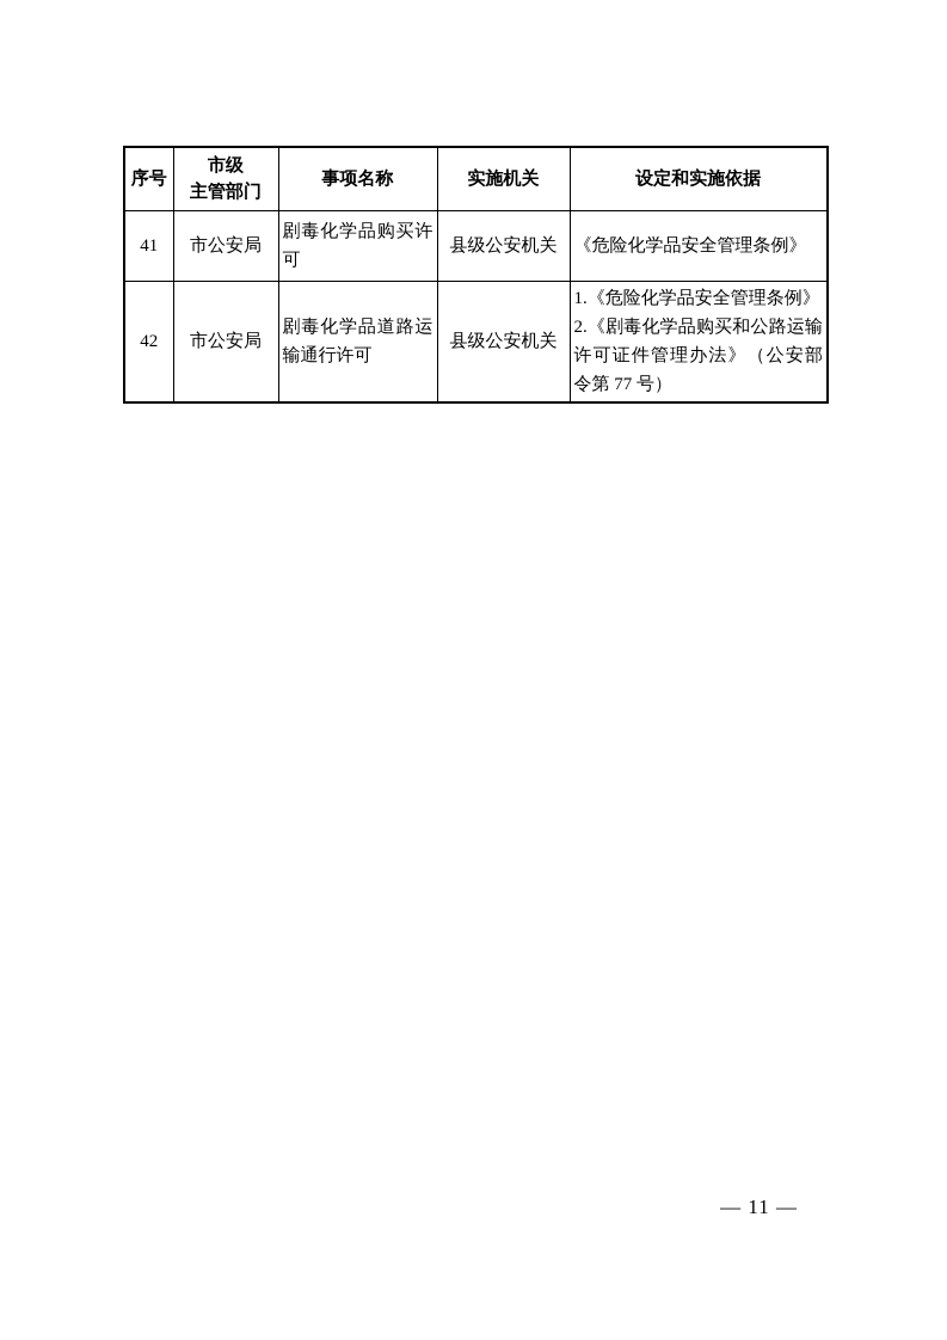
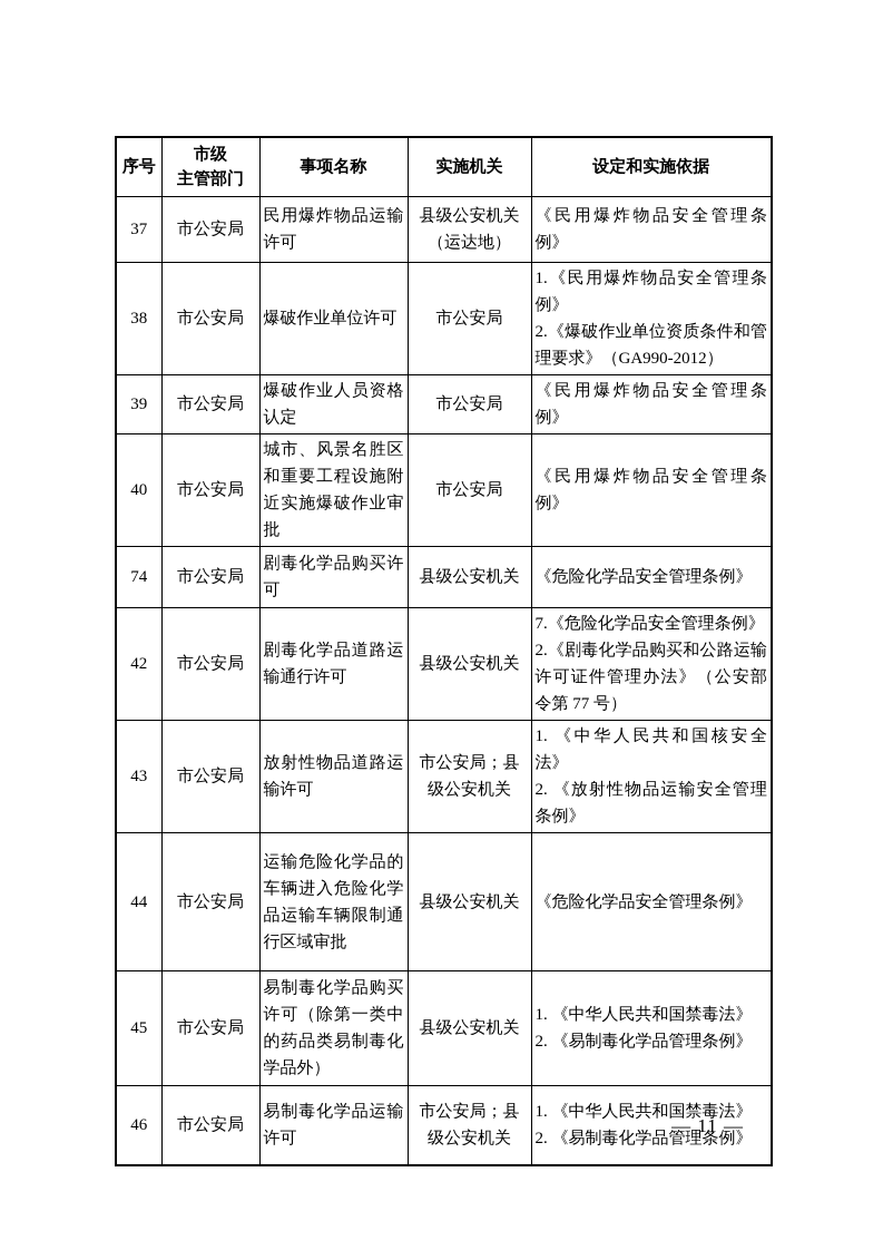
  序号	市级 主管部门	事项名称	实施机关	设定和实施依据
+ 37	市公安局	民用爆炸物品运输许可	县级公安机关（运达地）	《民用爆炸物品安全管理条例》
+ 38	市公安局	爆破作业单位许可	市公安局	1.《民用爆炸物品安全管理条例》2.《爆破作业单位资质条件和管理要求》（GA990-2012）
+ 39	市公安局	爆破作业人员资格认定	市公安局	《民用爆炸物品安全管理条例》
+ 40	市公安局	城市、风景名胜区和重要工程设施附近实施爆破作业审批	市公安局	《民用爆炸物品安全管理条例》
- 41	市公安局	剧毒化学品购买许可	县级公安机关	《危险化学品安全管理条例》
+ 74	市公安局	剧毒化学品购买许可	县级公安机关	《危险化学品安全管理条例》
- 42	市公安局	剧毒化学品道路运输通行许可	县级公安机关	1.《危险化学品安全管理条例》2.《剧毒化学品购买和公路运输许可证件管理办法》（公安部令第 77 号）
+ 42	市公安局	剧毒化学品道路运输通行许可	县级公安机关	7.《危险化学品安全管理条例》2.《剧毒化学品购买和公路运输许可证件管理办法》（公安部令第 77 号）
+ 43	市公安局	放射性物品道路运输许可	市公安局；县级公安机关	1. 《中华人民共和国核安全法》2. 《放射性物品运输安全管理条例》
+ 44	市公安局	运输危险化学品的车辆进入危险化学品运输车辆限制通行区域审批	县级公安机关	《危险化学品安全管理条例》
+ 45	市公安局	易制毒化学品购买许可（除第一类中的药品类易制毒化学品外）	县级公安机关	1. 《中华人民共和国禁毒法》2. 《易制毒化学品管理条例》
+ 46	市公安局	易制毒化学品运输许可	市公安局；县级公安机关	1. 《中华人民共和国禁毒法》2. 《易制毒化学品管理条例》
  — 11 —
